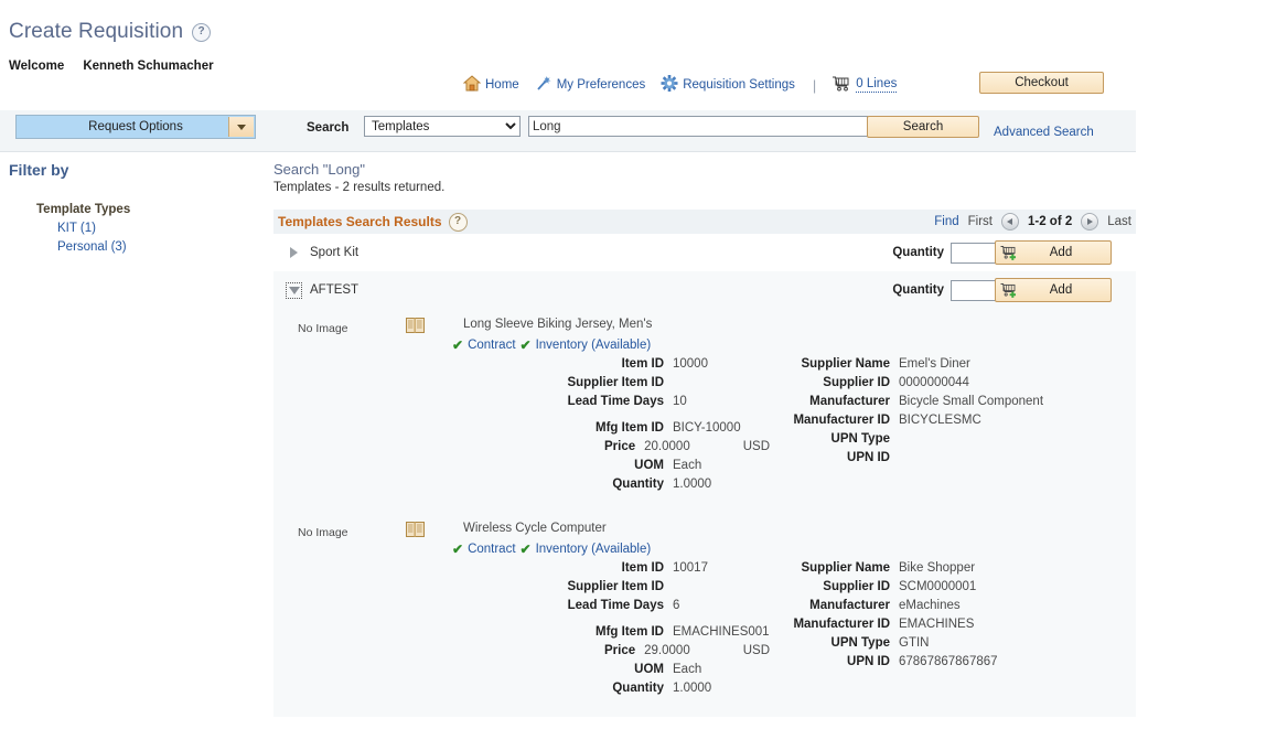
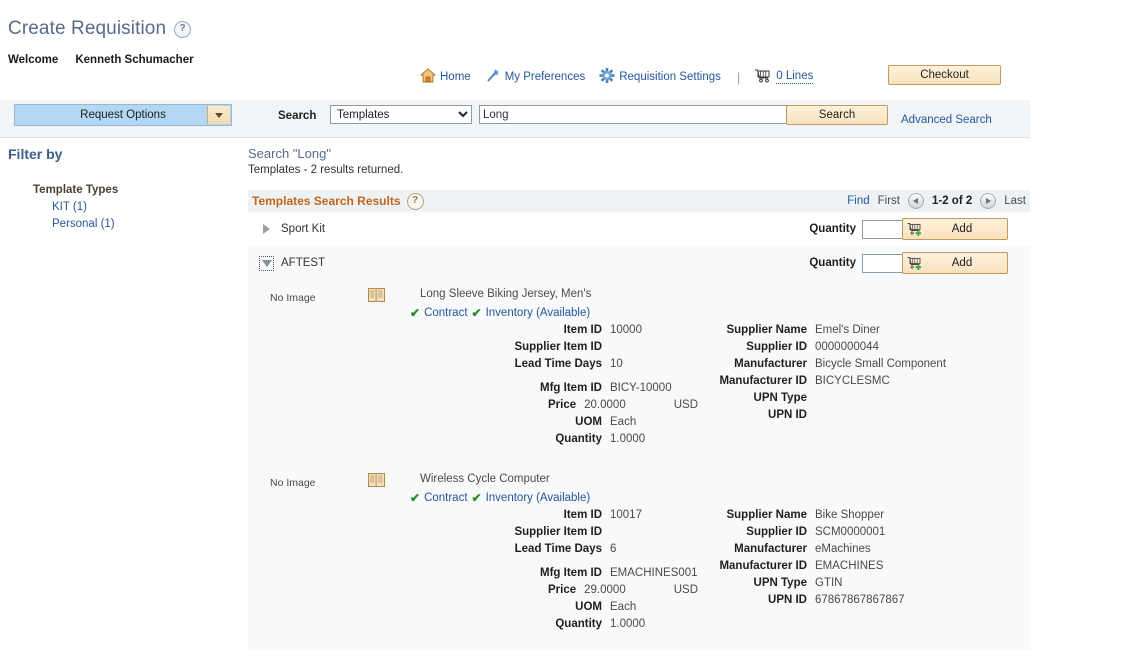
  Create Requisition
  ?
  Welcome Kenneth Schumacher
  Home
  My Preferences
  Requisition Settings
  |
  0 Lines
  Checkout
  Request Options
  Search
  Templates
  Long
  Search
  Advanced Search
  Filter by
  Template Types
  KIT (1)
- Personal (3)
+ Personal (1)
  Search "Long"
  Templates - 2 results returned.
  Templates Search Results
  ?
  Find
  First
  1-2 of 2
  Last
  Sport Kit
  Quantity
  Add
  AFTEST
  Quantity
  Add
  No Image
  Long Sleeve Biking Jersey, Men's
  ✔
  Contract
  ✔
  Inventory (Available)
  Item ID
  10000
  Supplier Item ID
  Lead Time Days
  10
  Mfg Item ID
  BICY-10000
  Price
  20.0000
  USD
  UOM
  Each
  Quantity
  1.0000
  Supplier Name
  Emel's Diner
  Supplier ID
  0000000044
  Manufacturer
  Bicycle Small Component
  Manufacturer ID
  BICYCLESMC
  UPN Type
  UPN ID
  No Image
  Wireless Cycle Computer
  ✔
  Contract
  ✔
  Inventory (Available)
  Item ID
  10017
  Supplier Item ID
  Lead Time Days
  6
  Mfg Item ID
  EMACHINES001
  Price
  29.0000
  USD
  UOM
  Each
  Quantity
  1.0000
  Supplier Name
  Bike Shopper
  Supplier ID
  SCM0000001
  Manufacturer
  eMachines
  Manufacturer ID
  EMACHINES
  UPN Type
  GTIN
  UPN ID
  67867867867867
